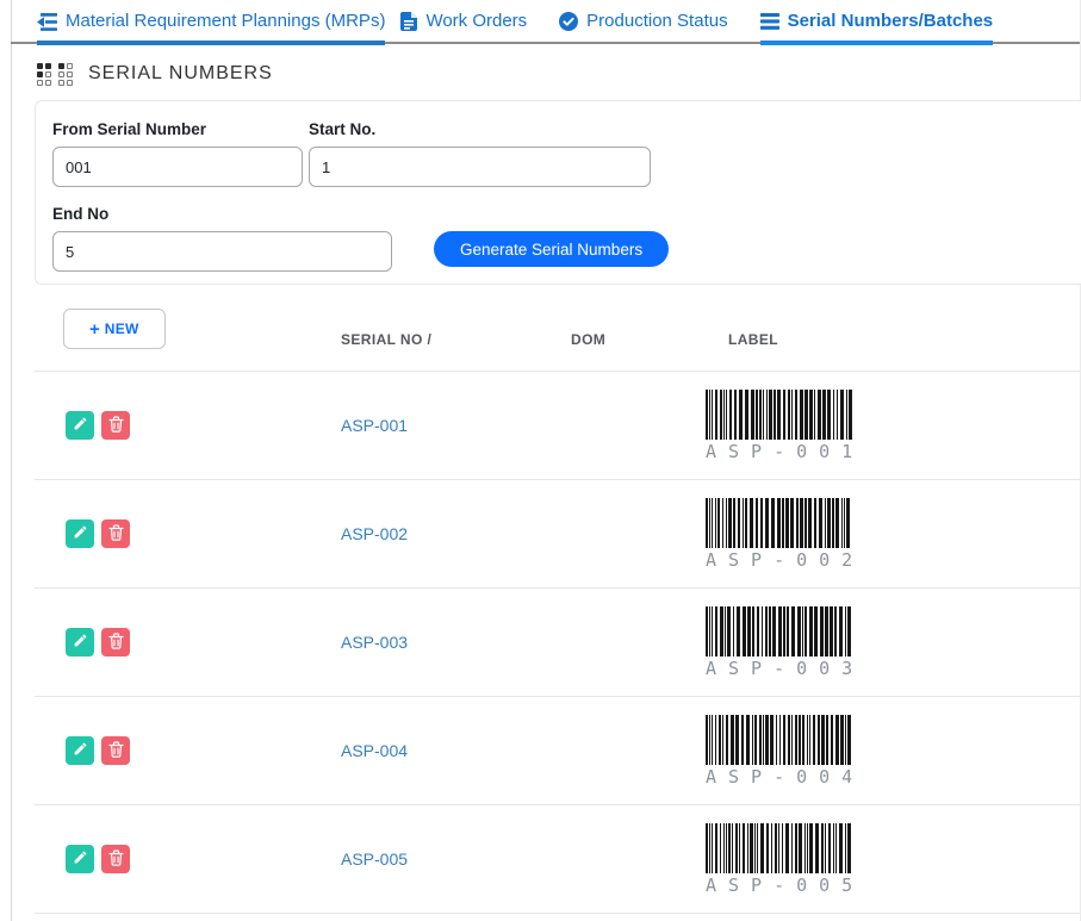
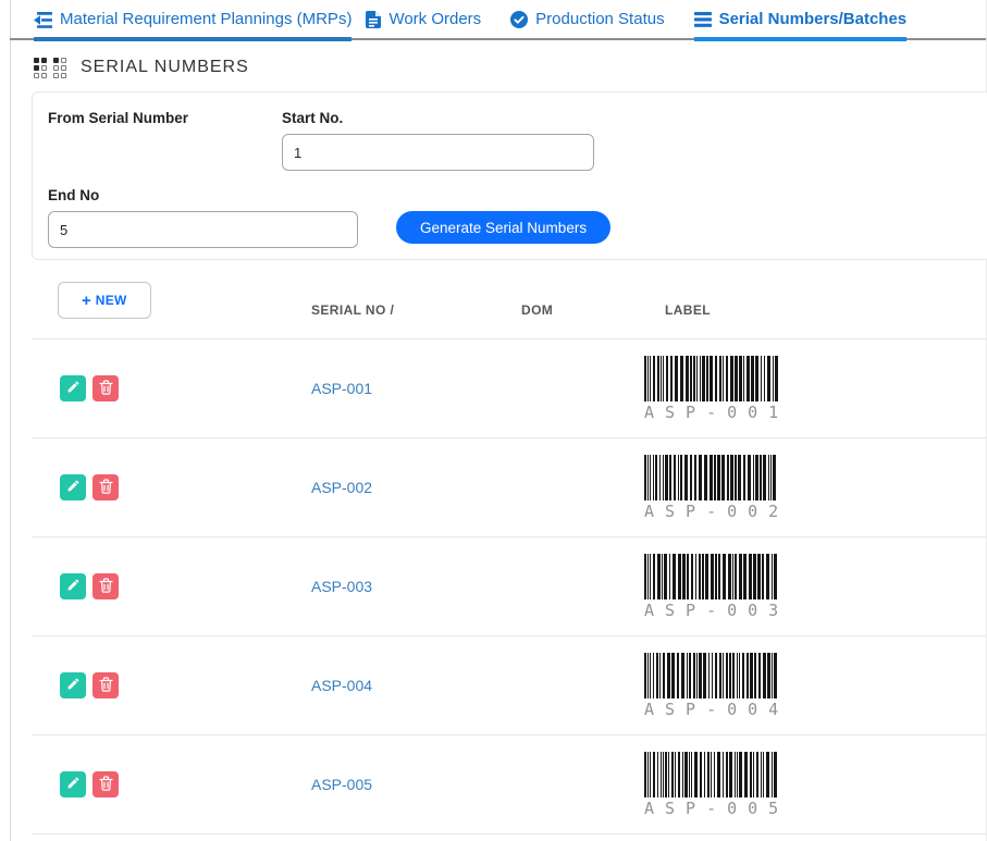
  Material Requirement Plannings (MRPs)
  Work Orders
  Production Status
  Serial Numbers/Batches
  SERIAL NUMBERS
  From Serial Number
- 001
  Start No.
  1
  End No
  5
  Generate Serial Numbers
  +
  NEW
  SERIAL NO /
  DOM
  LABEL
  ASP-001
  ASP-001
  ASP-002
  ASP-002
  ASP-003
  ASP-003
  ASP-004
  ASP-004
  ASP-005
  ASP-005
